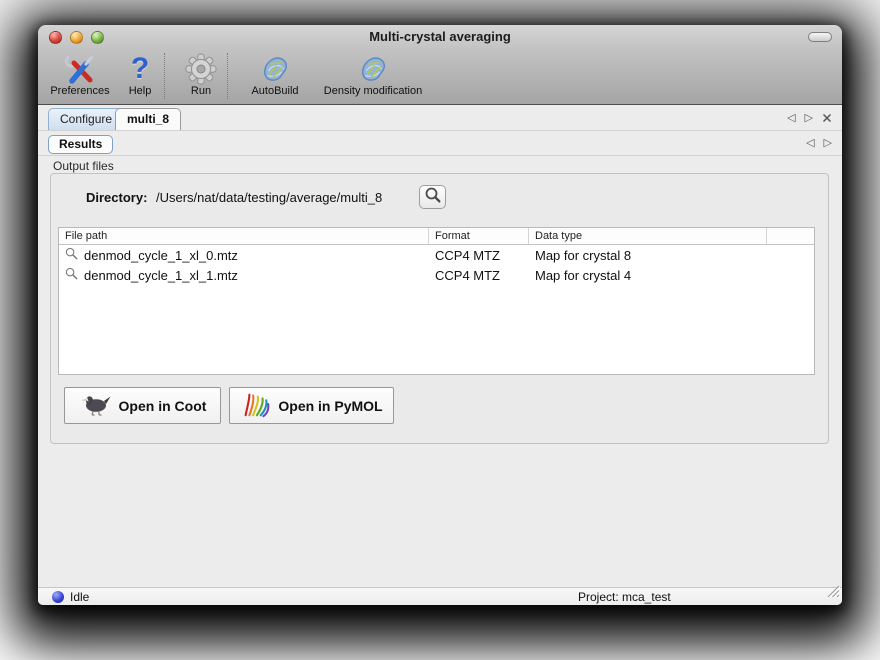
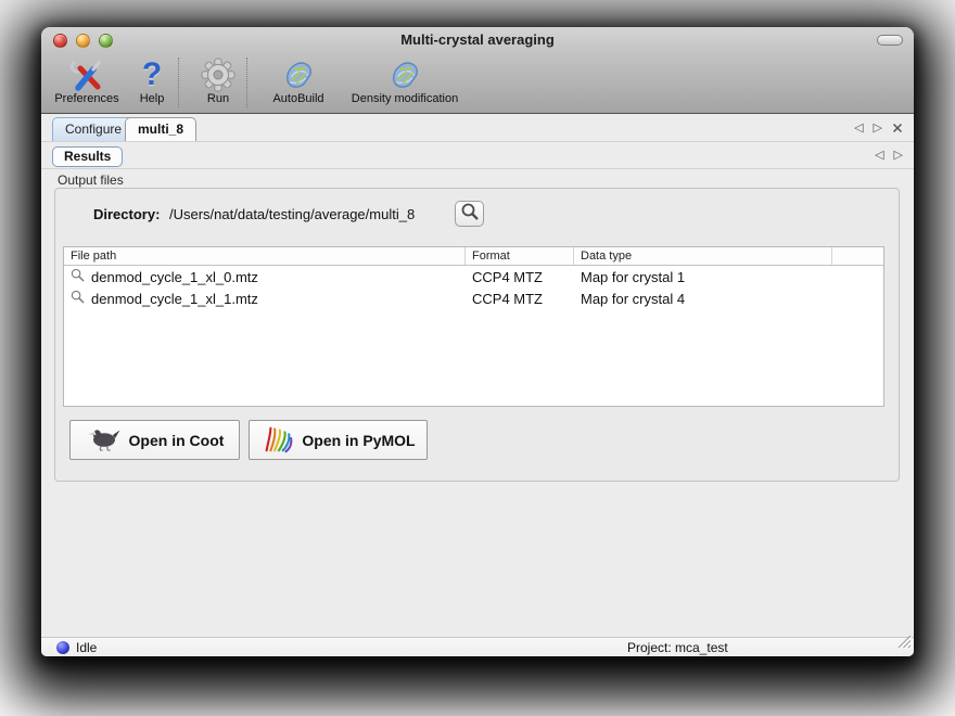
  Multi-crystal averaging
  Preferences
  ?
  Help
  Run
  AutoBuild
  Density modification
  Configure
  multi_8
  ◁
  ▷
  Results
  ◁
  ▷
  Output files
  Directory:
  /Users/nat/data/testing/average/multi_8
  File path
  Format
  Data type
  denmod_cycle_1_xl_0.mtz
  CCP4 MTZ
- Map for crystal 8
+ Map for crystal 1
  denmod_cycle_1_xl_1.mtz
  CCP4 MTZ
  Map for crystal 4
  Open in Coot
  Open in PyMOL
  Idle
  Project: mca_test
